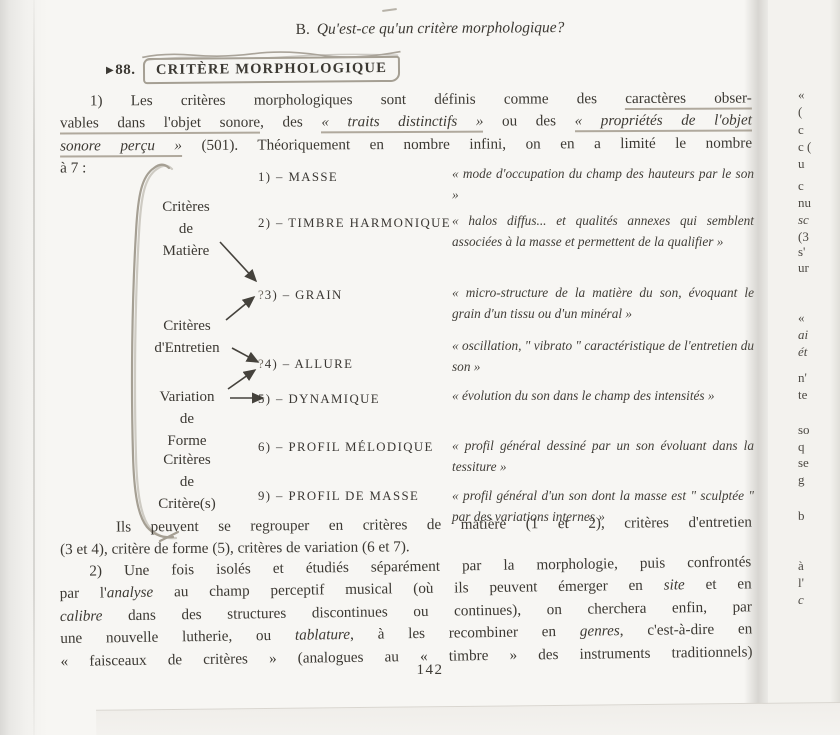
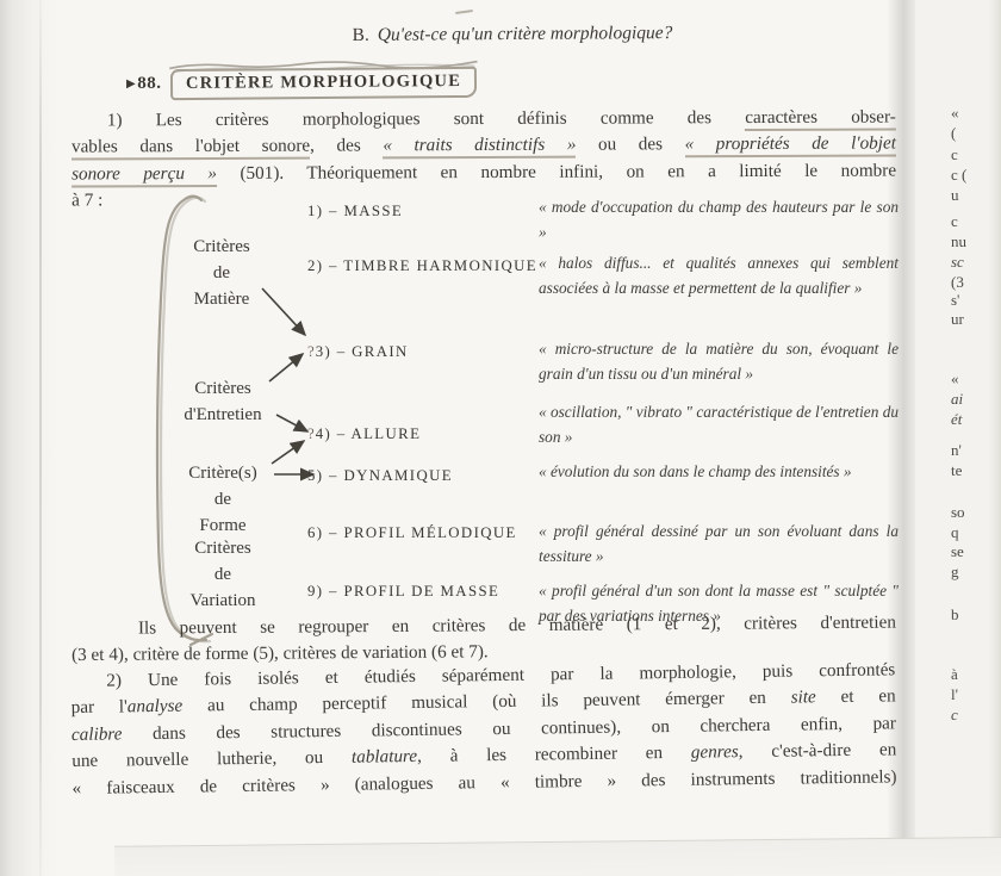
  B. Qu'est-ce qu'un critère morphologique?
  ▶88.
  CRITÈRE MORPHOLOGIQUE
  1) Les critères morphologiques sont définis comme des caractères obse
  vables dans l'objet sonore, des « traits distinctifs » ou des « propriétés de l'obj
  sonore perçu » (501). Théoriquement en nombre infini, on en a limité le nombr
  à 7 :
  Critères
  de
  Matière
  Critères
  d'Entretien
- Variation
+ Critère(s)
  de
  Forme
  Critères
  de
- Critère(s)
+ Variation
  1) – MASSE
  2) – TIMBRE HARMONIQUE
  ?3) – GRAIN
  ?4) – ALLURE
  5) – DYNAMIQUE
  6) – PROFIL MÉLODIQUE
  9) – PROFIL DE MASSE
  « mode d'occupation du champ des hauteurs par le s »
  « halos diffus... et qualités annexes qui semble associées à la masse et permettent de la qualifier »
  « micro-structure de la matière du son, évoquant grain d'un tissu ou d'un minéral »
  « oscillation, " vibrato " caractéristique de l'entretien son »
  « évolution du son dans le champ des intensités »
  « profil général dessiné par un son évoluant dans tessiture »
  « profil général d'un son dont la masse est " sculptée par des variations internes »
  Ils peuvent se regrouper en critères de matière (1 et 2), critères d'entretie
  (3 et 4), critère de forme (5), critères de variation (6 et 7).
  2) Une fois isolés et étudiés séparément par la morphologie, puis confronté
  par l'analyse au champ perceptif musical (où ils peuvent émerger en site et e
  calibre dans des structures discontinues ou continues), on cherchera enfin, p
  une nouvelle lutherie, ou tablature, à les recombiner en genres, c'est-à-dire e
  « faisceaux de critères » (analogues au « timbre » des instruments traditionnel
- 142
  «
  (
  c
  c (
  u
  c
  nu
  sc
  (3
  s'
  ur
  «
  ai
  ét
  n'
  te
  so
  q
  se
  g
  b
  à
  l'
  c
